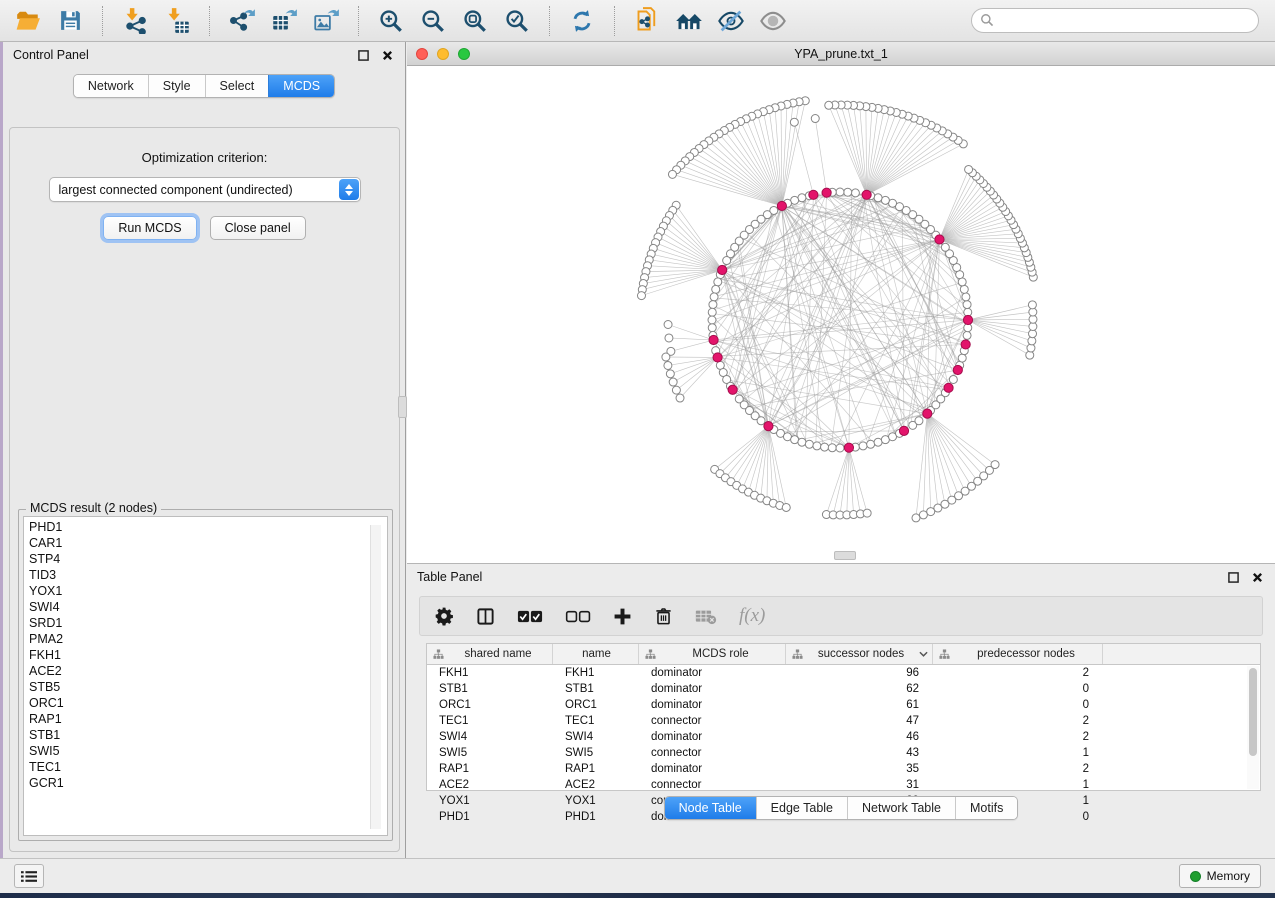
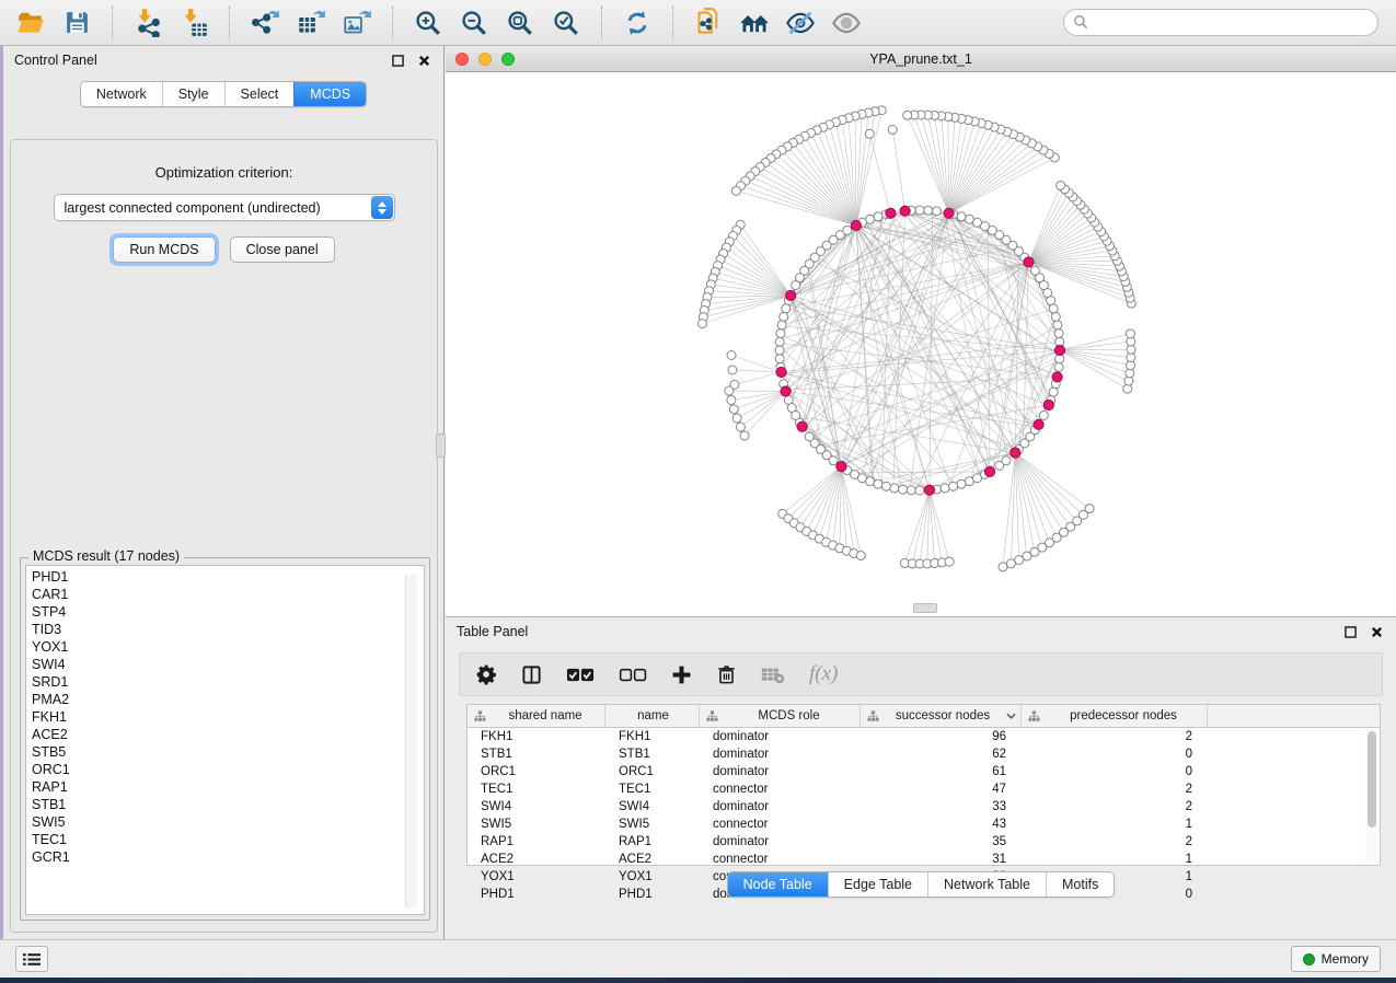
  Control Panel
  Network
  Style
  Select
  MCDS
  Optimization criterion:
  largest connected component (undirected)
  Run MCDS
  Close panel
- MCDS result (2 nodes)
+ MCDS result (17 nodes)
  PHD1
  CAR1
  STP4
  TID3
  YOX1
  SWI4
  SRD1
  PMA2
  FKH1
  ACE2
  STB5
  ORC1
  RAP1
  STB1
  SWI5
  TEC1
  GCR1
  YPA_prune.txt_1
  Table Panel
  f(x)
  shared name
  name
  MCDS role
  successor nodes
  predecessor nodes
  FKH1
  FKH1
  dominator
  96
  2
  STB1
  STB1
  dominator
  62
  0
  ORC1
  ORC1
  dominator
  61
  0
  TEC1
  TEC1
  connector
  47
  2
  SWI4
  SWI4
  dominator
- 46
+ 33
  2
  SWI5
  SWI5
  connector
  43
  1
  RAP1
  RAP1
  dominator
  35
  2
  ACE2
  ACE2
  connector
  31
  1
  YOX1
  YOX1
  1
  PHD1
  PHD1
  0
  Node Table
  Edge Table
  Network Table
  Motifs
  Memory
